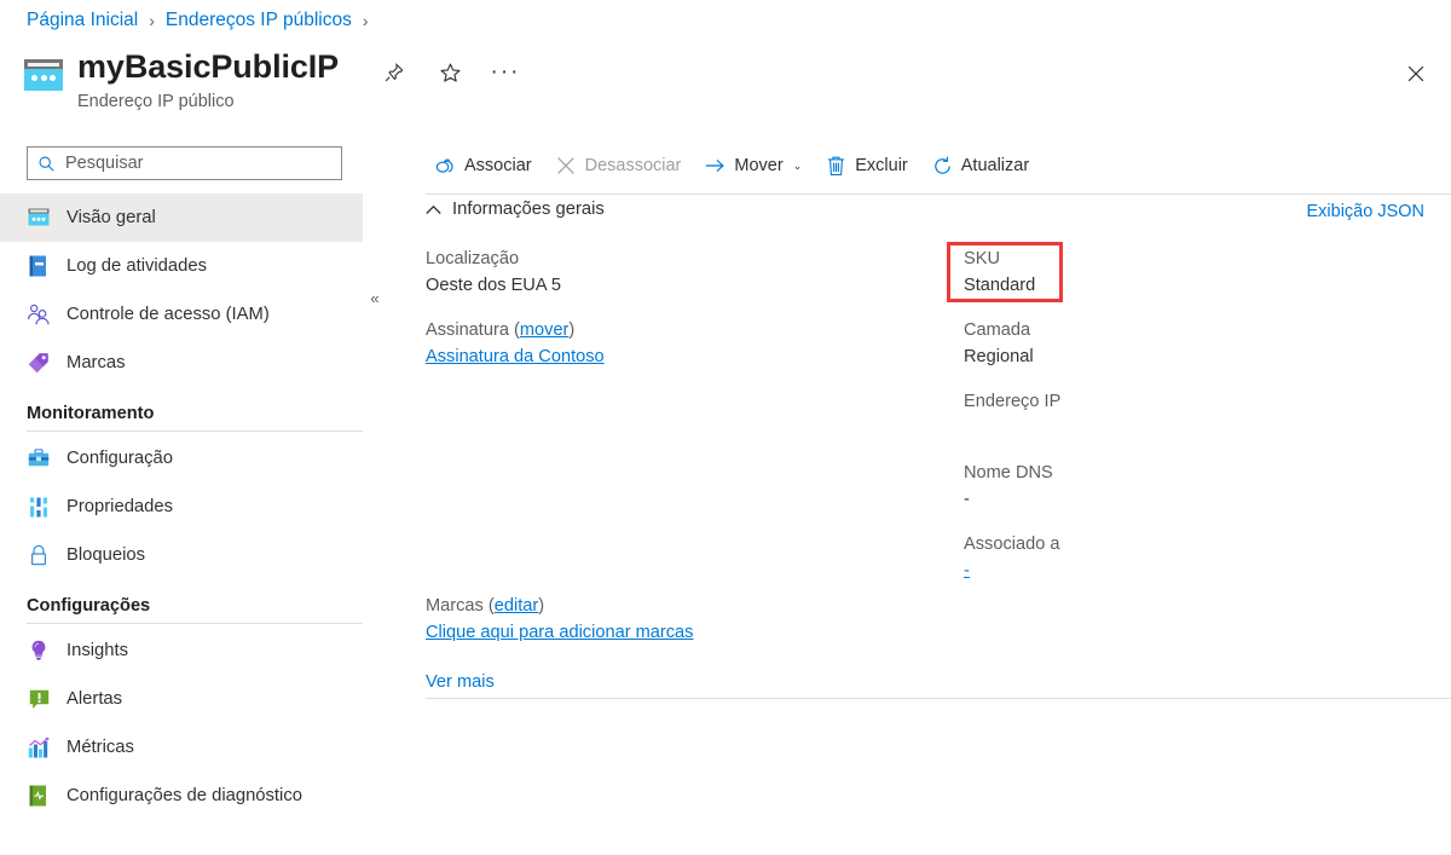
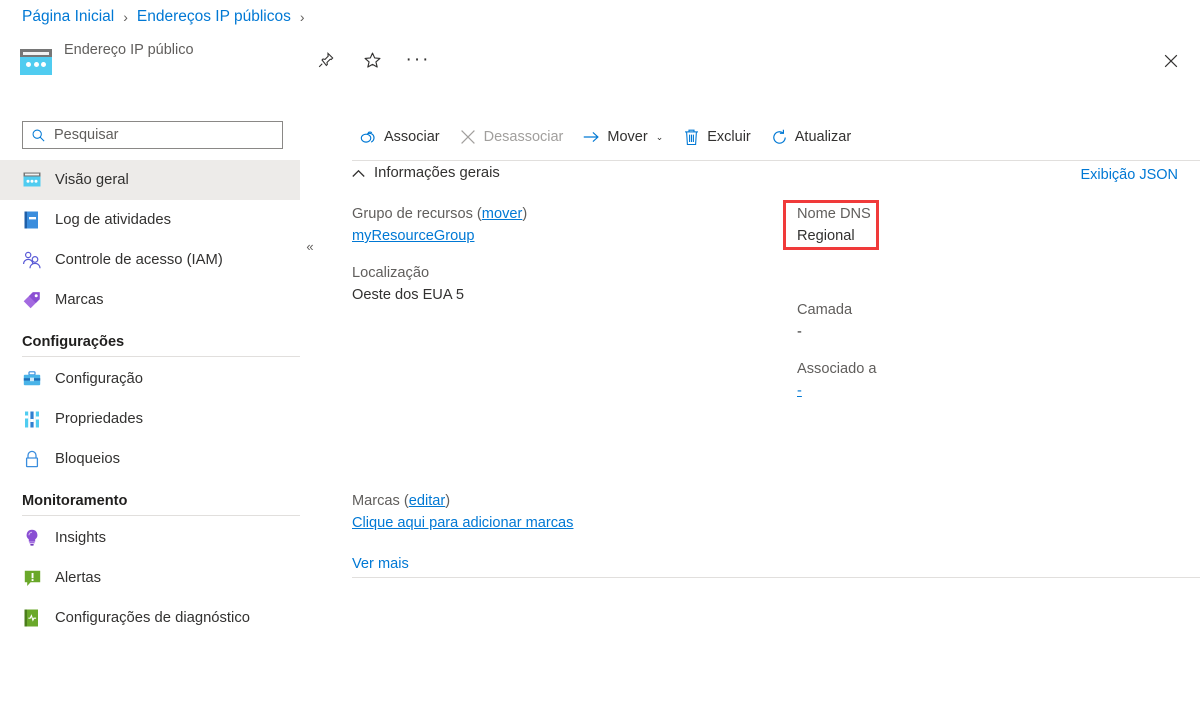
  Página Inicial
  ›
  Endereços IP públicos
  ›
- myBasicPublicIP
  Endereço IP público
  ···
  Pesquisar
  «
  Visão geral
  Log de atividades
  Controle de acesso (IAM)
  Marcas
- Monitoramento
+ Configurações
  Configuração
  Propriedades
  Bloqueios
- Configurações
+ Monitoramento
  Insights
  Alertas
- Métricas
  Configurações de diagnóstico
  Associar
  Desassociar
  Mover
  ⌄
  Excluir
  Atualizar
  Informações gerais
  Exibição JSON
+ Grupo de recursos (mover)
+ myResourceGroup
  Localização
  Oeste dos EUA 5
- Assinatura (mover)
- Assinatura da Contoso
- SKU
- Standard
- Camada
+ Nome DNS
  Regional
- Endereço IP
- Nome DNS
+ Camada
  -
  Associado a
  -
  Marcas (editar)
  Clique aqui para adicionar marcas
  Ver mais
